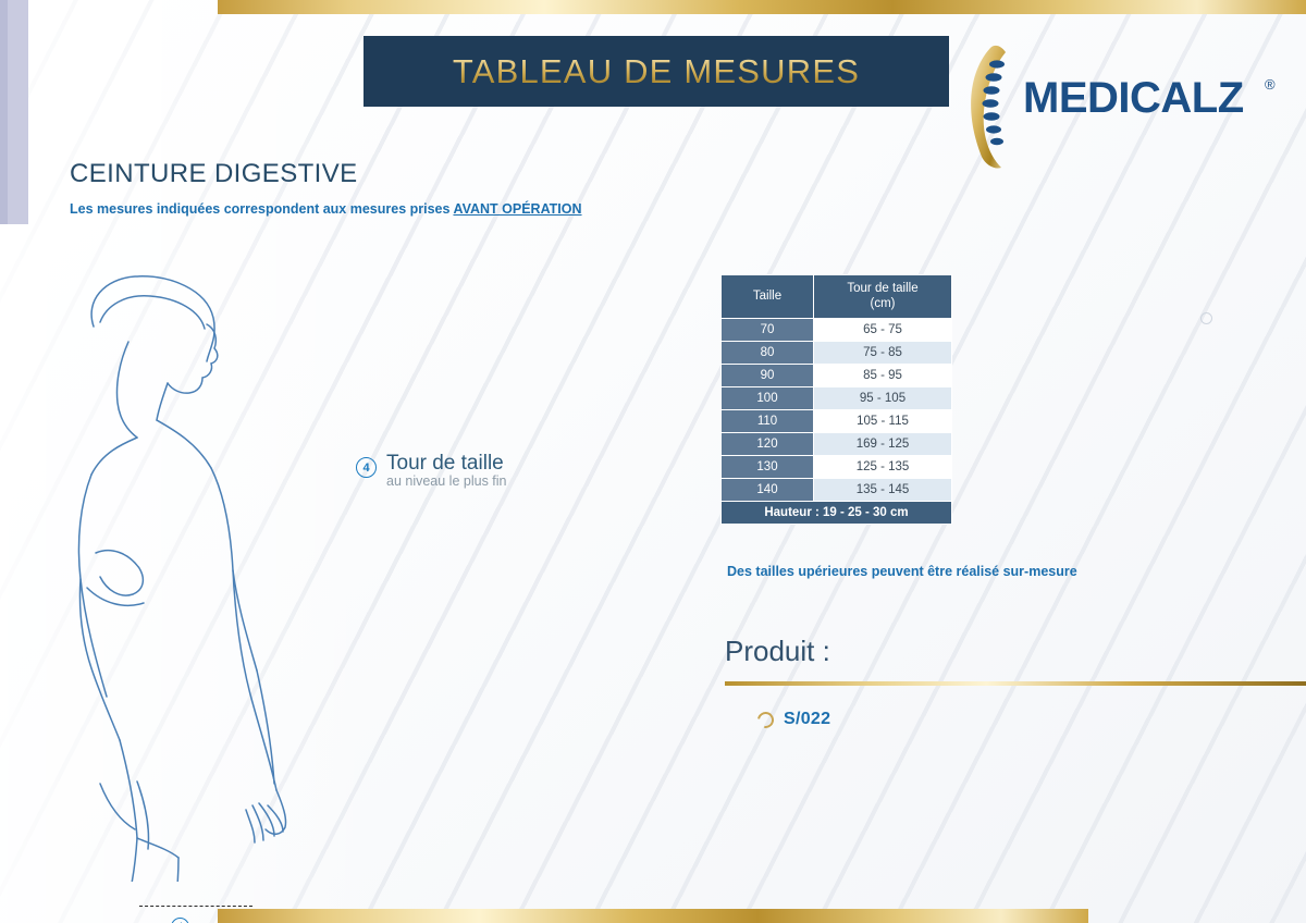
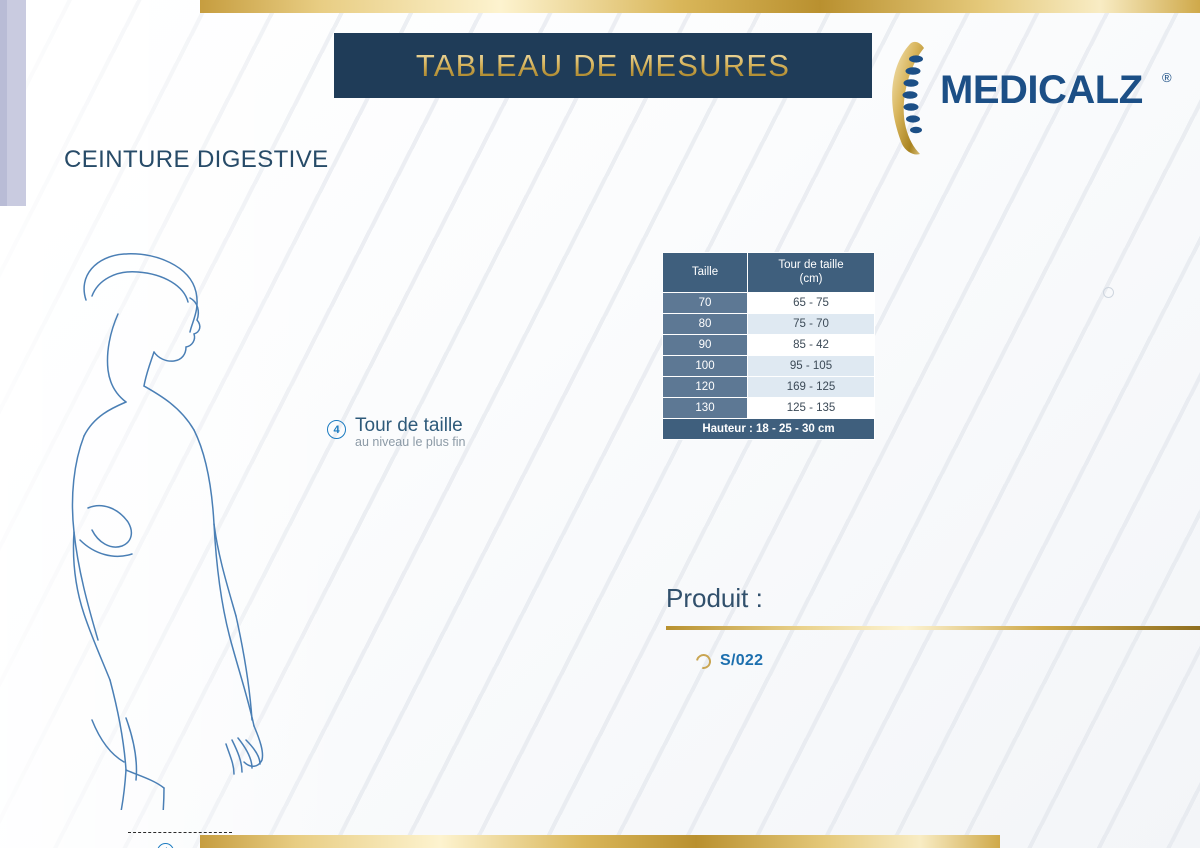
  TABLEAU DE MESURES
  MEDICALZ
  ®
  CEINTURE DIGESTIVE
- Les mesures indiquées correspondent aux mesures prises AVANT OPÉRATION
  4
  Tour de taille
  au niveau le plus fin
  Taille	Tour de taille (cm)
  70	65 - 75
- 80	75 - 85
+ 80	75 - 70
- 90	85 - 95
+ 90	85 - 42
  100	95 - 105
- 110	105 - 115
  120	169 - 125
  130	125 - 135
- 140	135 - 145
- Hauteur : 19 - 25 - 30 cm
+ Hauteur : 18 - 25 - 30 cm
- Des tailles upérieures peuvent être réalisé sur-mesure
  Produit :
  S/022
